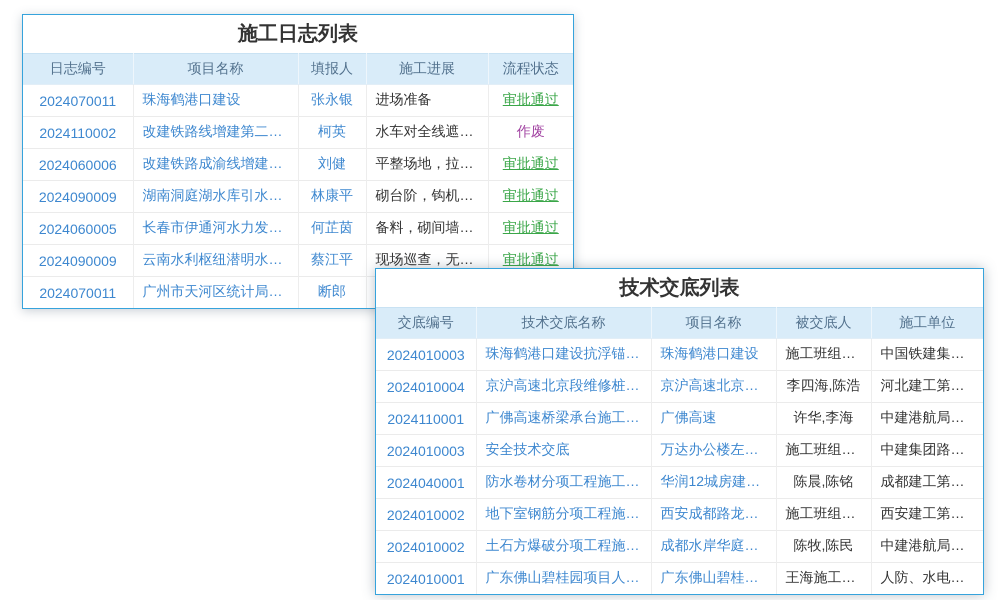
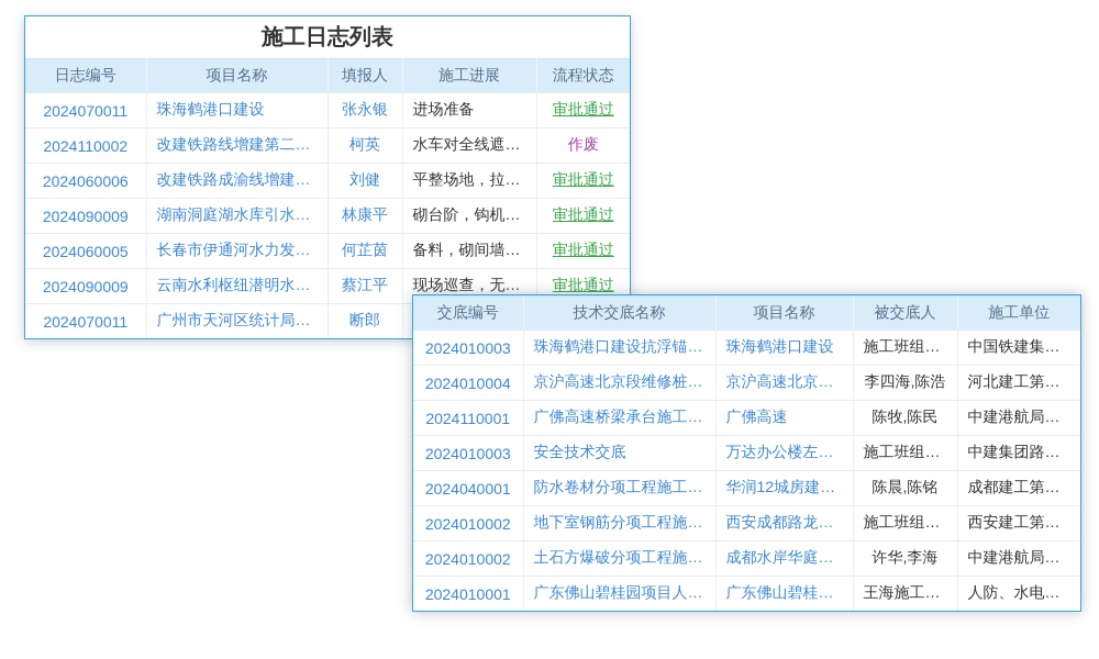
  施工日志列表
  日志编号	项目名称	填报人	施工进展	流程状态
  2024070011	珠海鹤港口建设	张永银	进场准备	审批通过
  2024110002	改建铁路线增建第二线直	柯英	水车对全线遮阳网	作废
  2024060006	改建铁路成渝线增建第二	刘健	平整场地，拉走多	审批通过
  2024090009	湖南洞庭湖水库引水工程	林康平	砌台阶，钩机排土	审批通过
  2024060005	长春市伊通河水力发电厂	何芷茵	备料，砌间墙钩机	审批通过
  2024090009	云南水利枢纽潜明水库一	蔡江平	现场巡查，无积水	审批通过
  2024070011	广州市天河区统计局机房	断郎
- 技术交底列表
  交底编号	技术交底名称	项目名称	被交底人	施工单位
  2024010003	珠海鹤港口建设抗浮锚杆...	珠海鹤港口建设	施工班组带班	中国铁建集团有
  2024010004	京沪高速北京段维修桩帽...	京沪高速北京段维	李四海,陈浩	河北建工第一建
- 2024110001	广佛高速桥梁承台施工技...	广佛高速	许华,李海	中建港航局集团
+ 2024110001	广佛高速桥梁承台施工技...	广佛高速	陈牧,陈民	中建港航局集团
  2024010003	安全技术交底	万达办公楼左侧A..	施工班组带班	中建集团路面工
  2024040001	防水卷材分项工程施工技...	华润12城房建工程	陈晨,陈铭	成都建工第一建
  2024010002	地下室钢筋分项工程施工...	西安成都路龙湖上.	施工班组带班	西安建工第一建
- 2024010002	土石方爆破分项工程施工...	成都水岸华庭名苑.	陈牧,陈民	中建港航局集团
+ 2024010002	土石方爆破分项工程施工...	成都水岸华庭名苑.	许华,李海	中建港航局集团
  2024010001	广东佛山碧桂园项目人防...	广东佛山碧桂园项	王海施工队全	人防、水电、消
